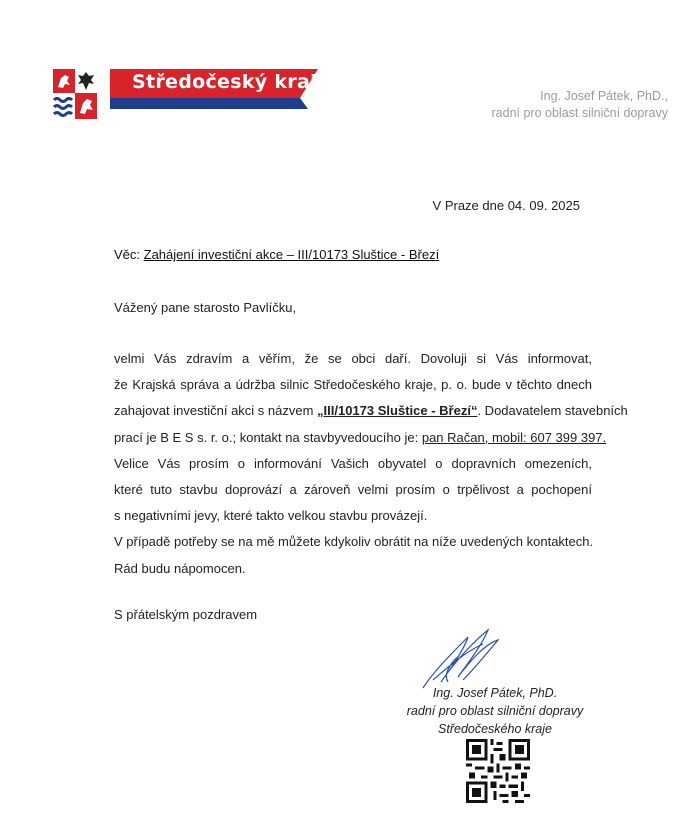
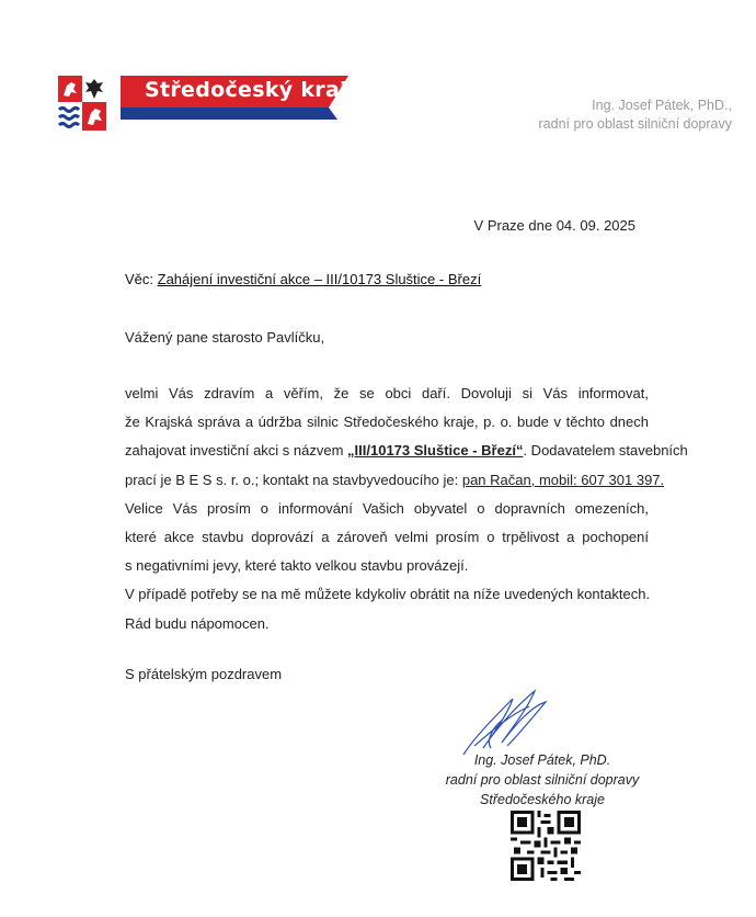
  Středočeský kraj
  Ing. Josef Pátek, PhD.,
  radní pro oblast silniční dopravy
  V Praze dne 04. 09. 2025
  Věc: Zahájení investiční akce – III/10173 Sluštice - Březí
  Vážený pane starosto Pavlíčku,
  velmi Vás zdravím a věřím, že se obci daří. Dovoluji si Vás informovat,
  že Krajská správa a údržba silnic Středočeského kraje, p. o. bude v těchto dnech
  zahajovat investiční akci s názvem „III/10173 Sluštice - Březí“. Dodavatelem stavebních
- prací je B E S s. r. o.; kontakt na stavbyvedoucího je: pan Račan, mobil: 607 399 397.
+ prací je B E S s. r. o.; kontakt na stavbyvedoucího je: pan Račan, mobil: 607 301 397.
  Velice Vás prosím o informování Vašich obyvatel o dopravních omezeních,
- které tuto stavbu doprovází a zároveň velmi prosím o trpělivost a pochopení
+ které akce stavbu doprovází a zároveň velmi prosím o trpělivost a pochopení
  s negativními jevy, které takto velkou stavbu provázejí.
  V případě potřeby se na mě můžete kdykoliv obrátit na níže uvedených kontaktech.
  Rád budu nápomocen.
  S přátelským pozdravem
  Ing. Josef Pátek, PhD.
  radní pro oblast silniční dopravy
  Středočeského kraje
